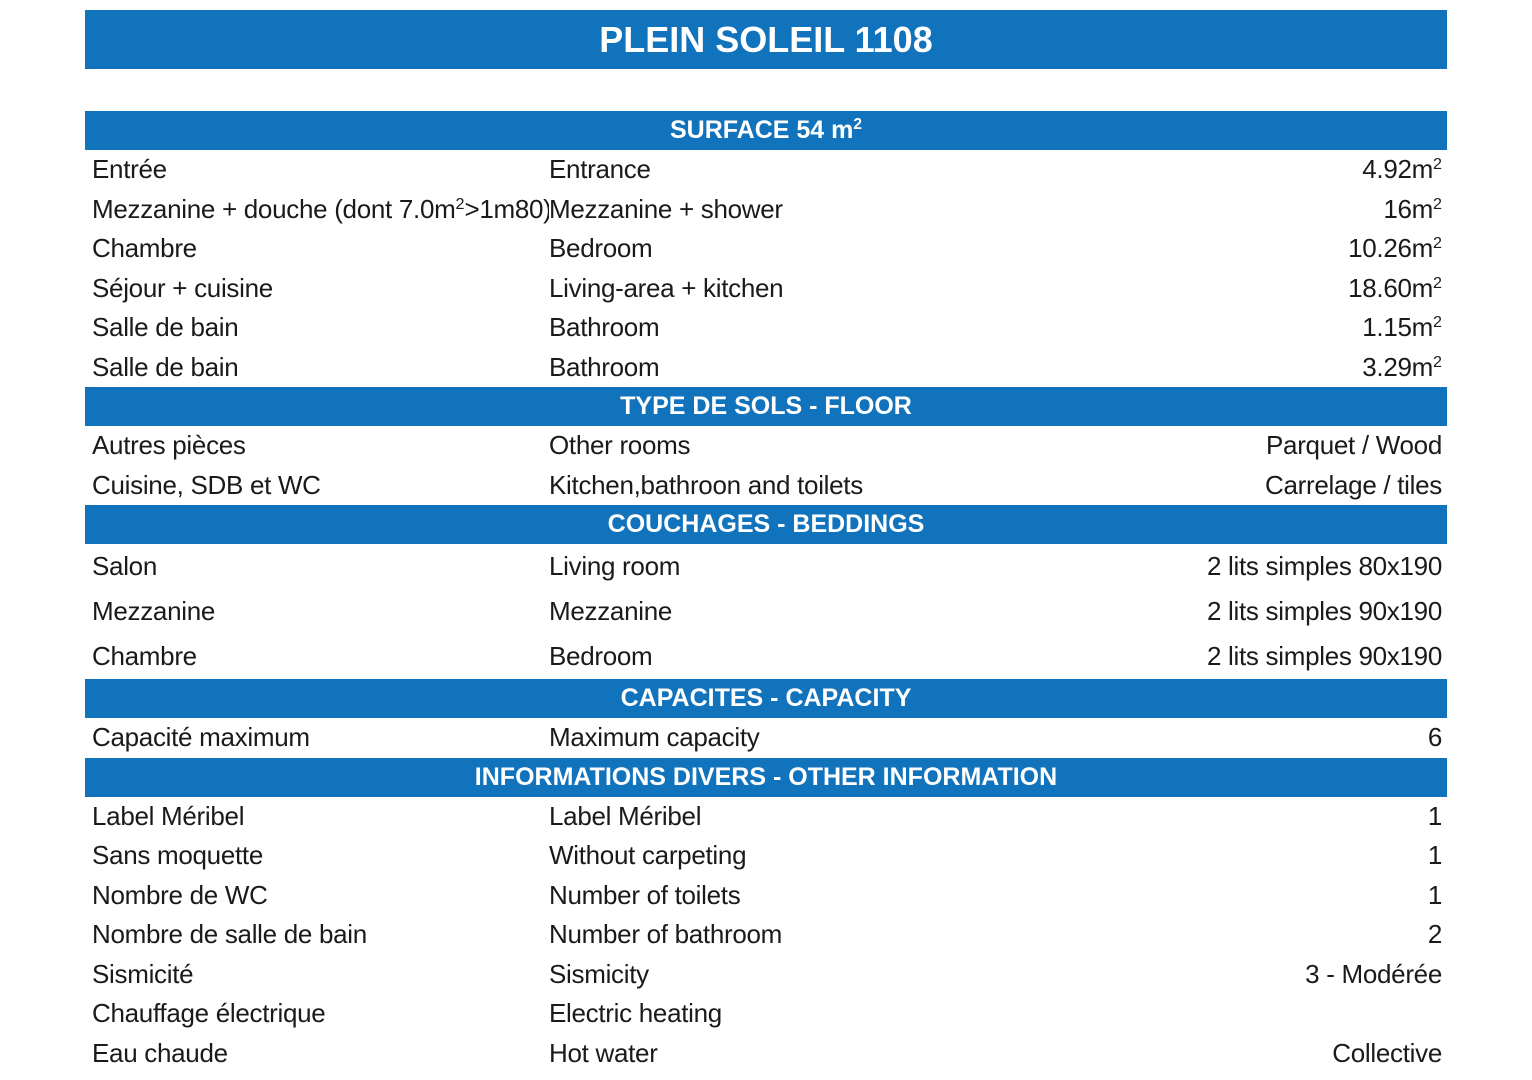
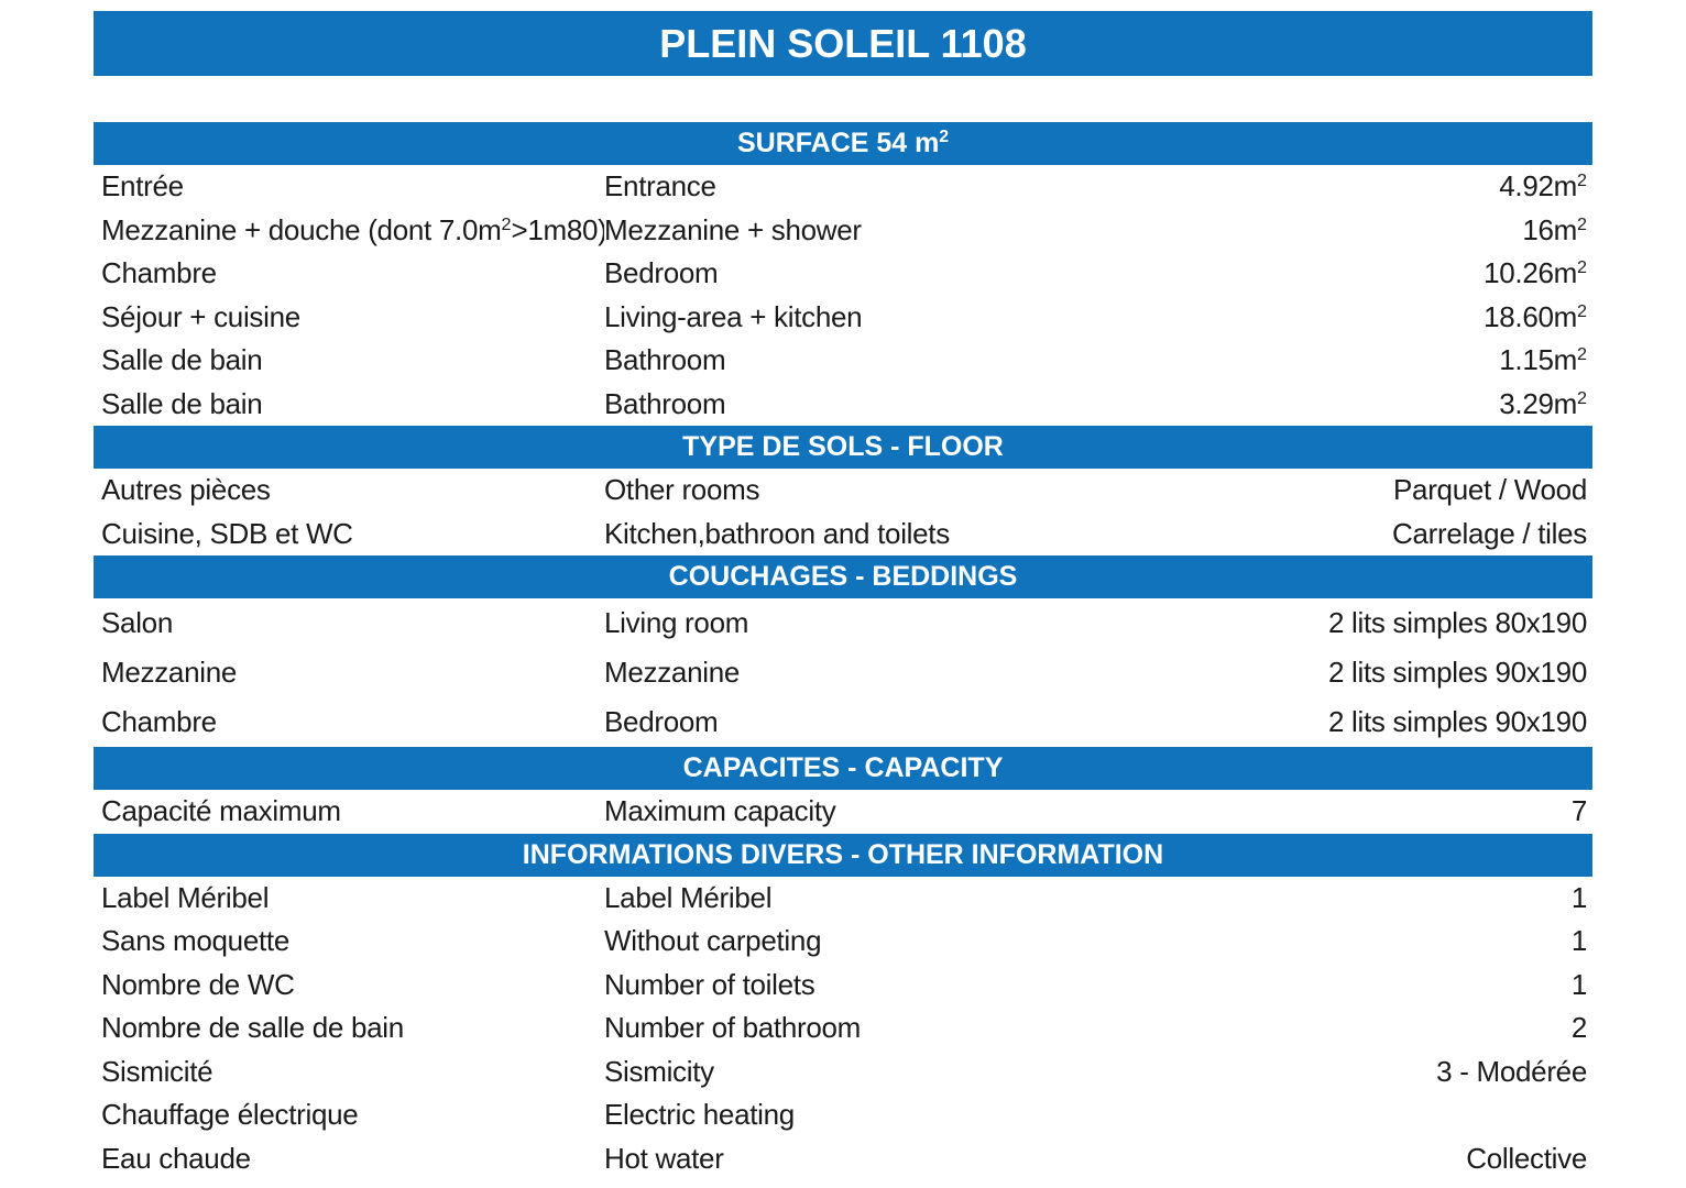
  PLEIN SOLEIL 1108
  SURFACE 54 m2
  Entrée
  Entrance
  4.92m2
  Mezzanine + douche (dont 7.0m2>1m80)
  Mezzanine + shower
  16m2
  Chambre
  Bedroom
  10.26m2
  Séjour + cuisine
  Living-area + kitchen
  18.60m2
  Salle de bain
  Bathroom
  1.15m2
  Salle de bain
  Bathroom
  3.29m2
  TYPE DE SOLS - FLOOR
  Autres pièces
  Other rooms
  Parquet / Wood
  Cuisine, SDB et WC
  Kitchen,bathroon and toilets
  Carrelage / tiles
  COUCHAGES - BEDDINGS
  Salon
  Living room
  2 lits simples 80x190
  Mezzanine
  Mezzanine
  2 lits simples 90x190
  Chambre
  Bedroom
  2 lits simples 90x190
  CAPACITES - CAPACITY
  Capacité maximum
  Maximum capacity
- 6
+ 7
  INFORMATIONS DIVERS - OTHER INFORMATION
  Label Méribel
  Label Méribel
  1
  Sans moquette
  Without carpeting
  1
  Nombre de WC
  Number of toilets
  1
  Nombre de salle de bain
  Number of bathroom
  2
  Sismicité
  Sismicity
  3 - Modérée
  Chauffage électrique
  Electric heating
  Eau chaude
  Hot water
  Collective
